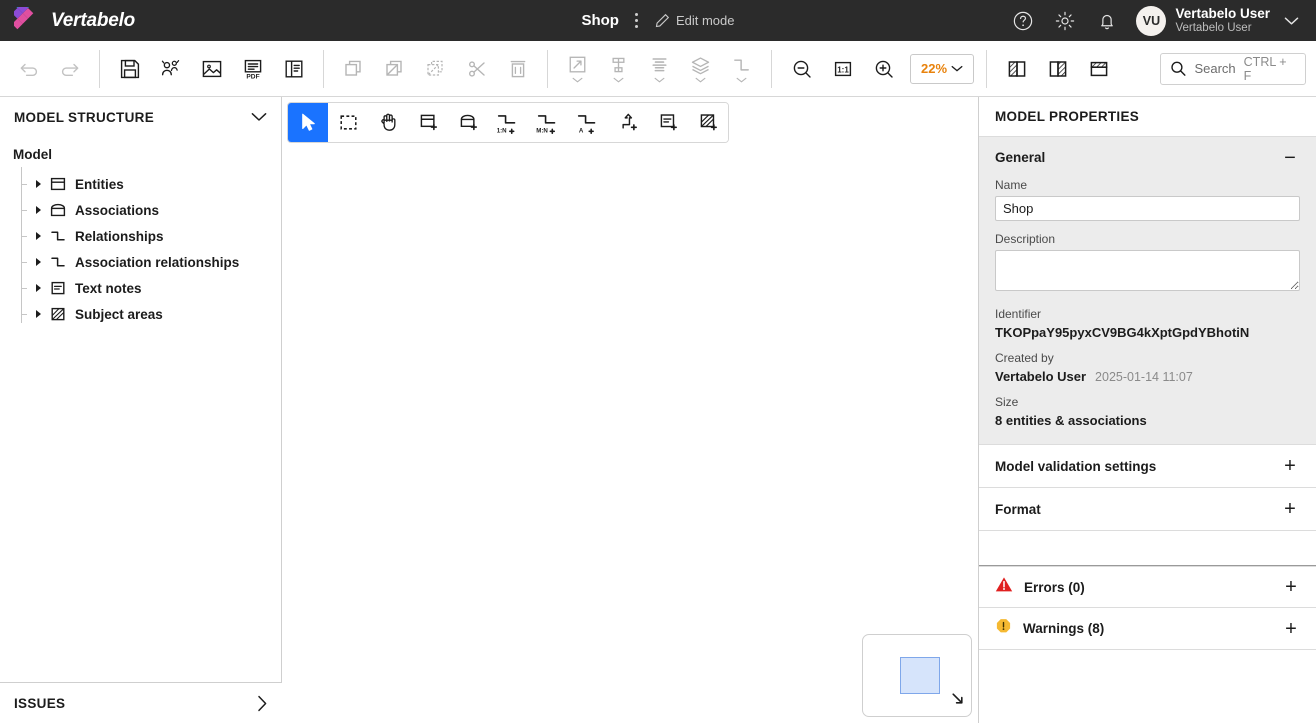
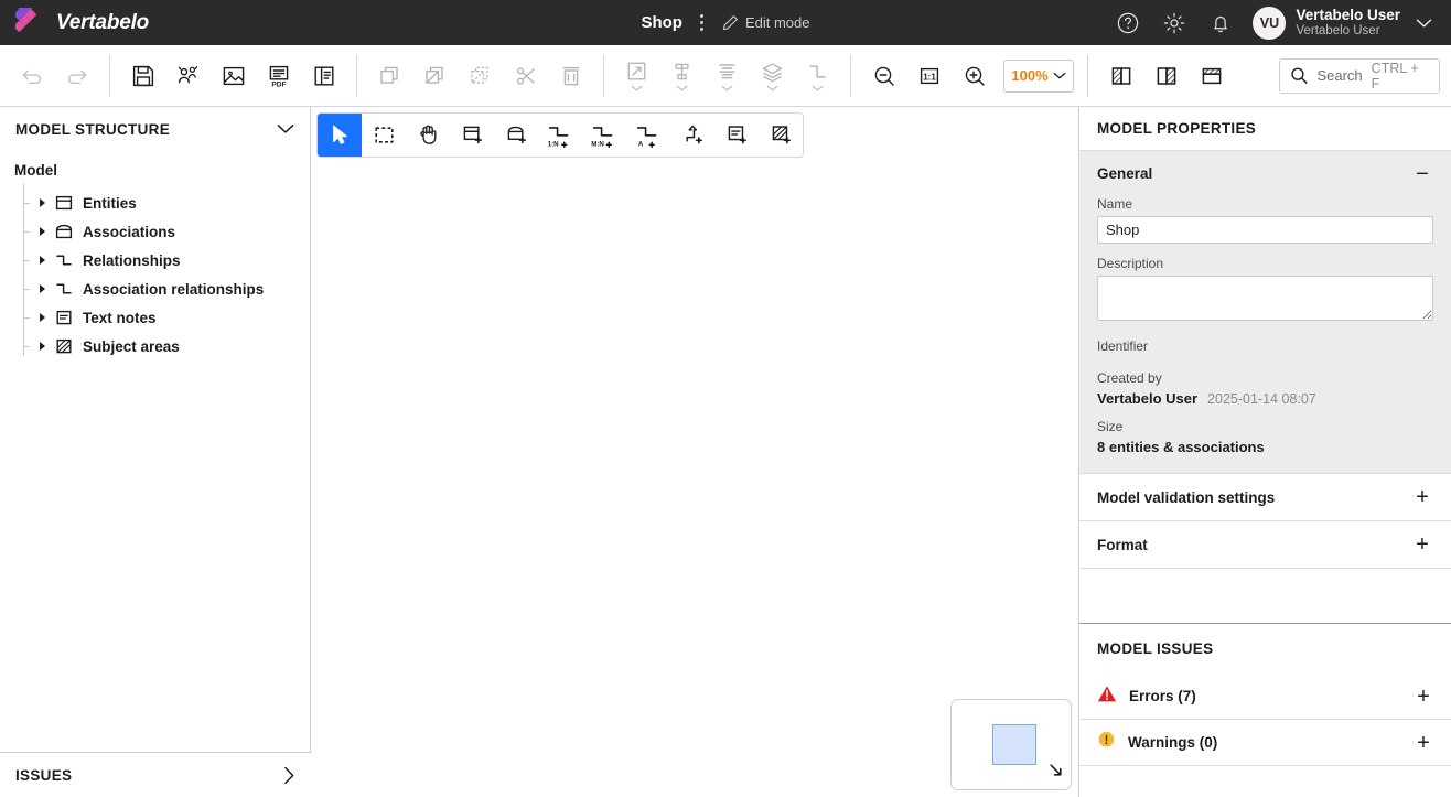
  Vertabelo
  Shop
  Edit mode
  VU
  Vertabelo User
  Vertabelo User
  1:1
- 22%
+ 100%
  Search
  CTRL + F
  MODEL STRUCTURE
  Model
  Entities
  Associations
  Relationships
  Association relationships
  Text notes
  Subject areas
  ISSUES
  MODEL PROPERTIES
  General
  −
  Name
  Shop
  Description
  Identifier
- TKOPpaY95pyxCV9BG4kXptGpdYBhotiN
  Created by
  Vertabelo User
- 2025-01-14 11:07
+ 2025-01-14 08:07
  Size
  8 entities & associations
  Model validation settings
  +
  Format
  +
+ MODEL ISSUES
- Errors (0)
+ Errors (7)
  +
- Warnings (8)
+ Warnings (0)
  +
